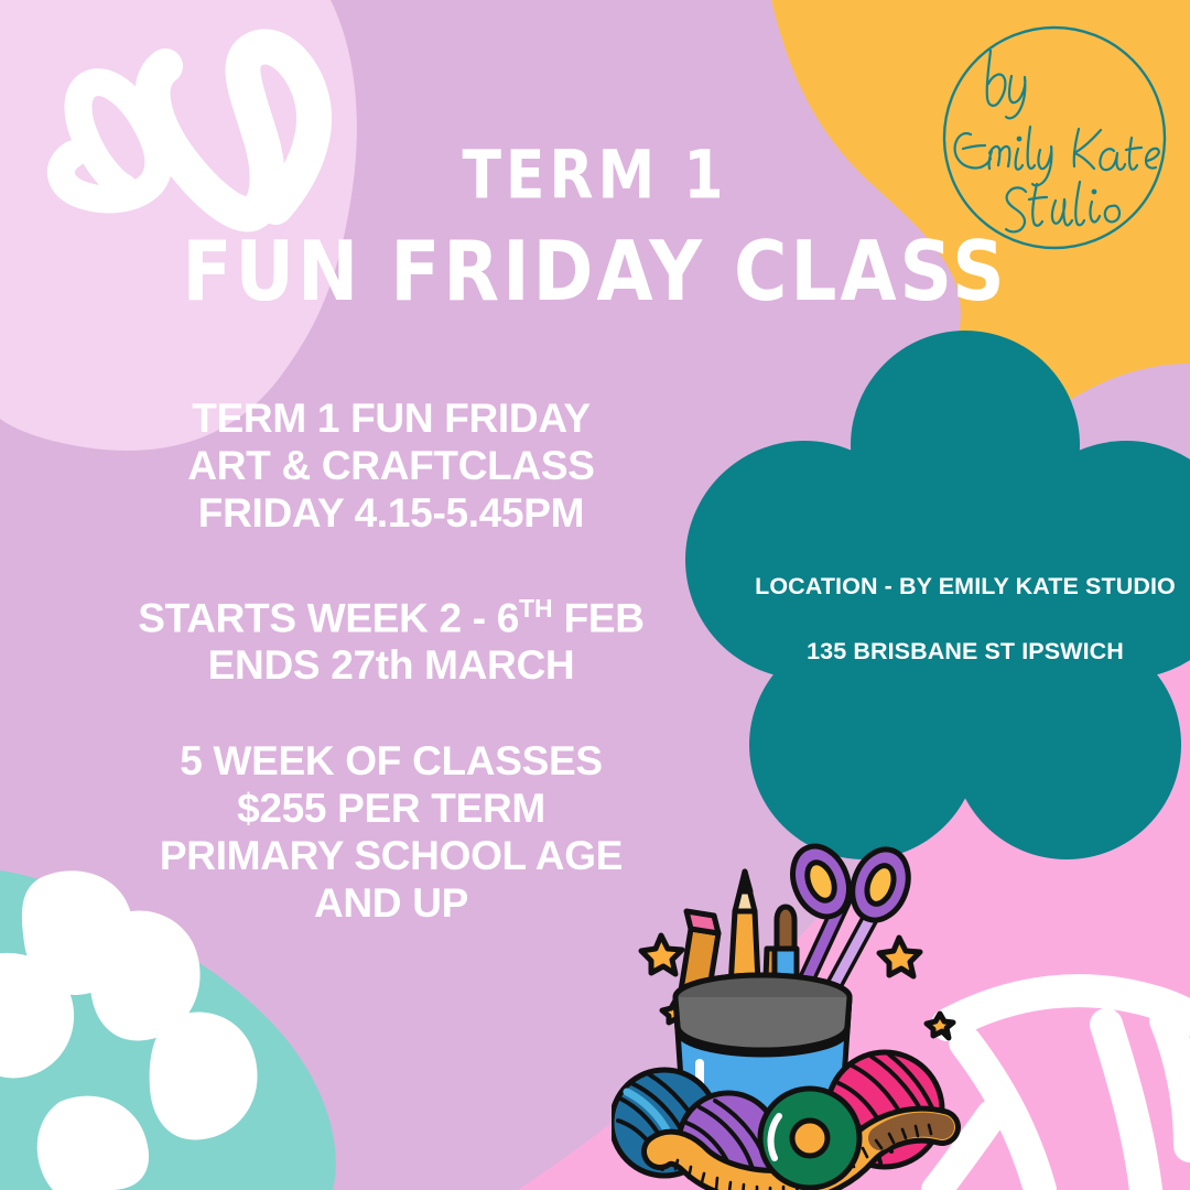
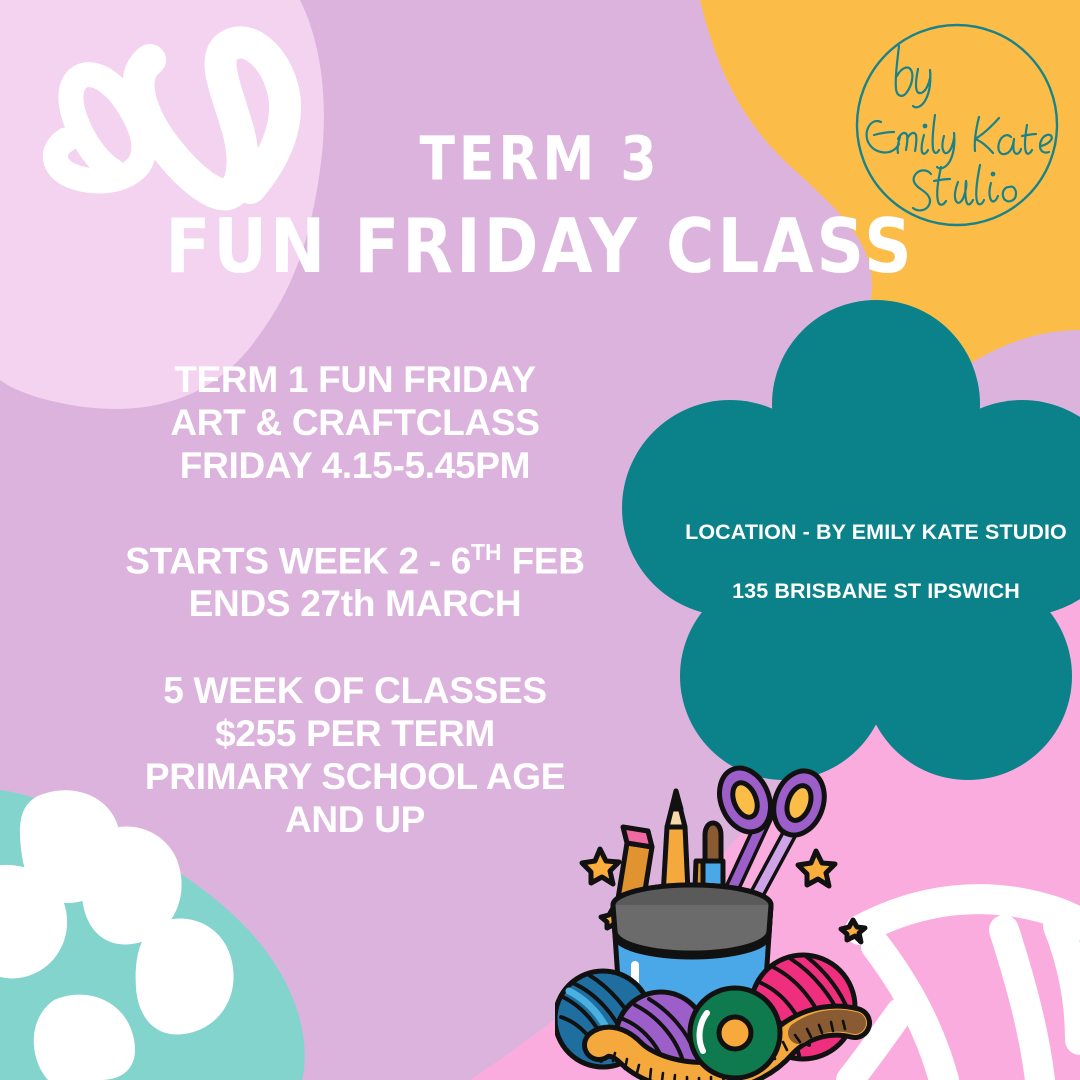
- TERM 1
+ TERM 3
  FUN FRIDAY CLASS
  TERM 1 FUN FRIDAY
  ART & CRAFTCLASS
  FRIDAY 4.15-5.45PM
  STARTS WEEK 2 - 6TH FEB
  ENDS 27th MARCH
  5 WEEK OF CLASSES
  $255 PER TERM
  PRIMARY SCHOOL AGE
  AND UP
  LOCATION - BY EMILY KATE STUDIO
  135 BRISBANE ST IPSWICH
